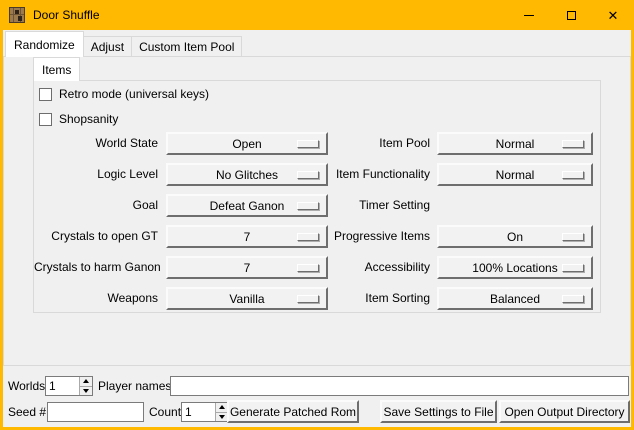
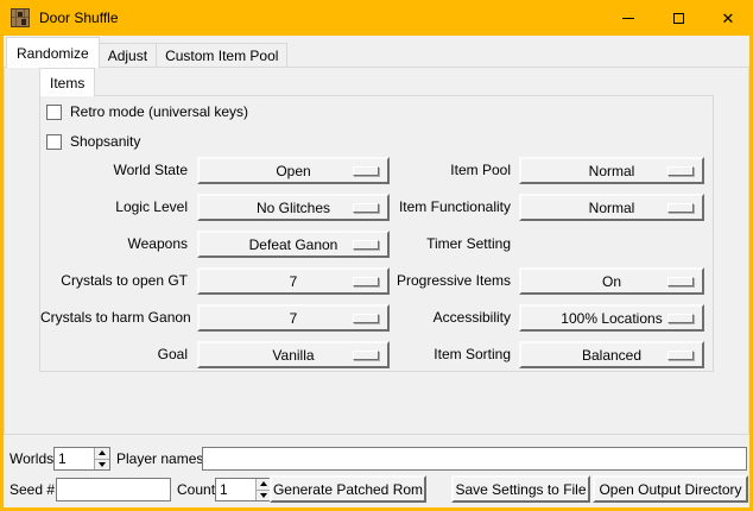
  Door Shuffle
  ✕
  Randomize
  Adjust
  Custom Item Pool
  Items
  Retro mode (universal keys)
  Shopsanity
  World State
  Open
  Item Pool
  Normal
  Logic Level
  No Glitches
  Item Functionality
  Normal
- Goal
+ Weapons
  Defeat Ganon
  Timer Setting
  Crystals to open GT
  7
  Progressive Items
  On
  Crystals to harm Ganon
  7
  Accessibility
  100% Locations
- Weapons
+ Goal
  Vanilla
  Item Sorting
  Balanced
  Worlds
  1
  Player names
  Seed #
  Count
  1
  Generate Patched Rom
  Save Settings to File
  Open Output Directory
